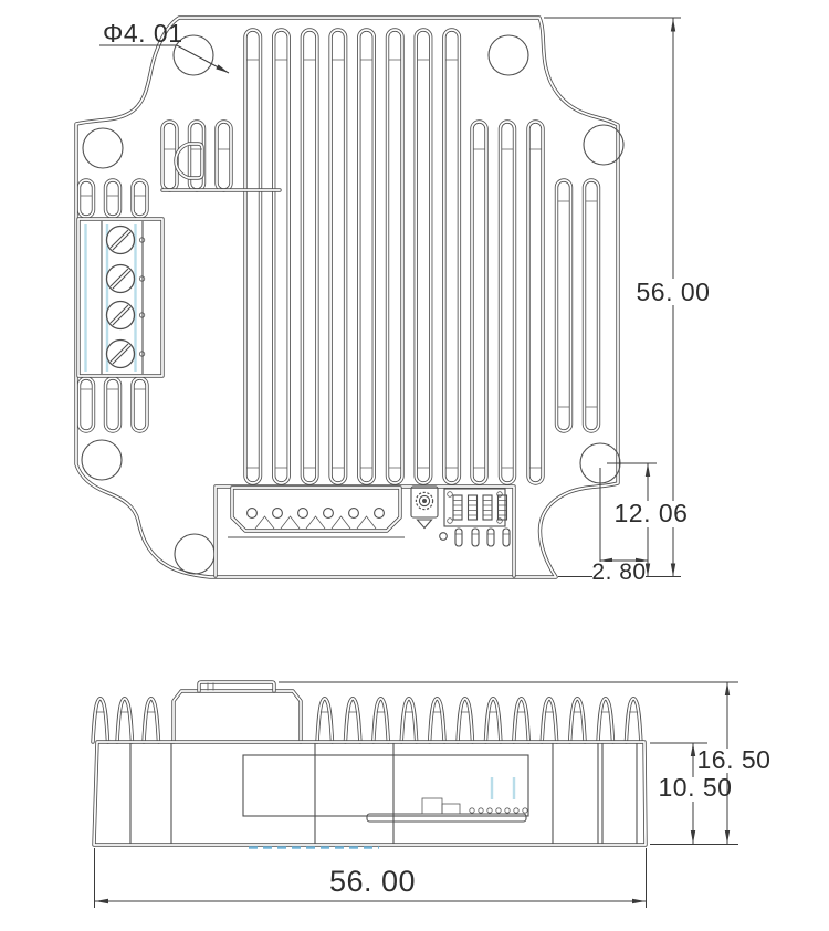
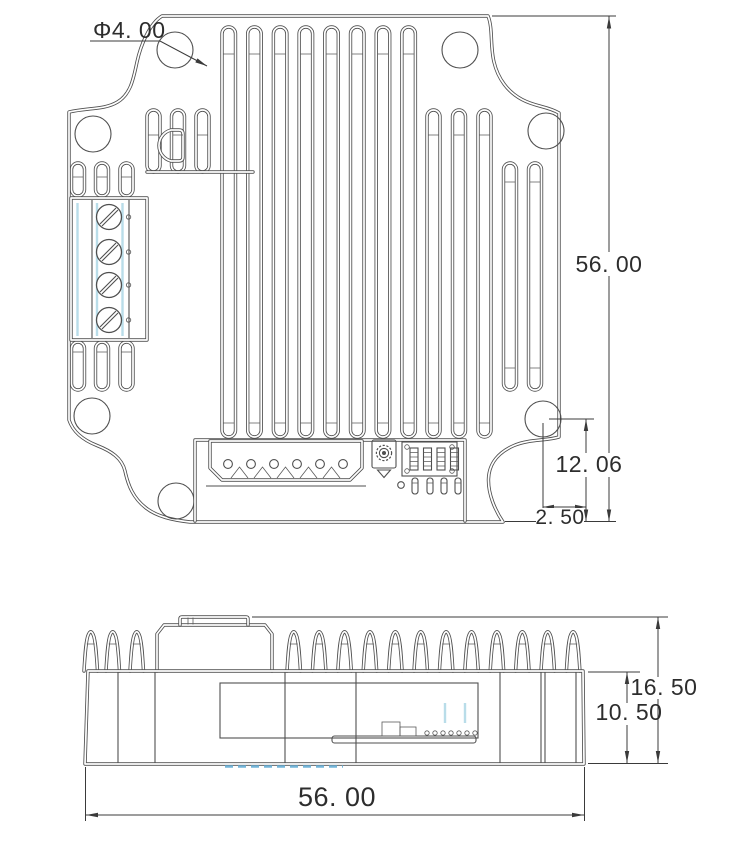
- Φ4. 01
+ Φ4. 00
  56. 00
  12. 06
- 2. 80
+ 2. 50
  16. 50
  10. 50
  56. 00
